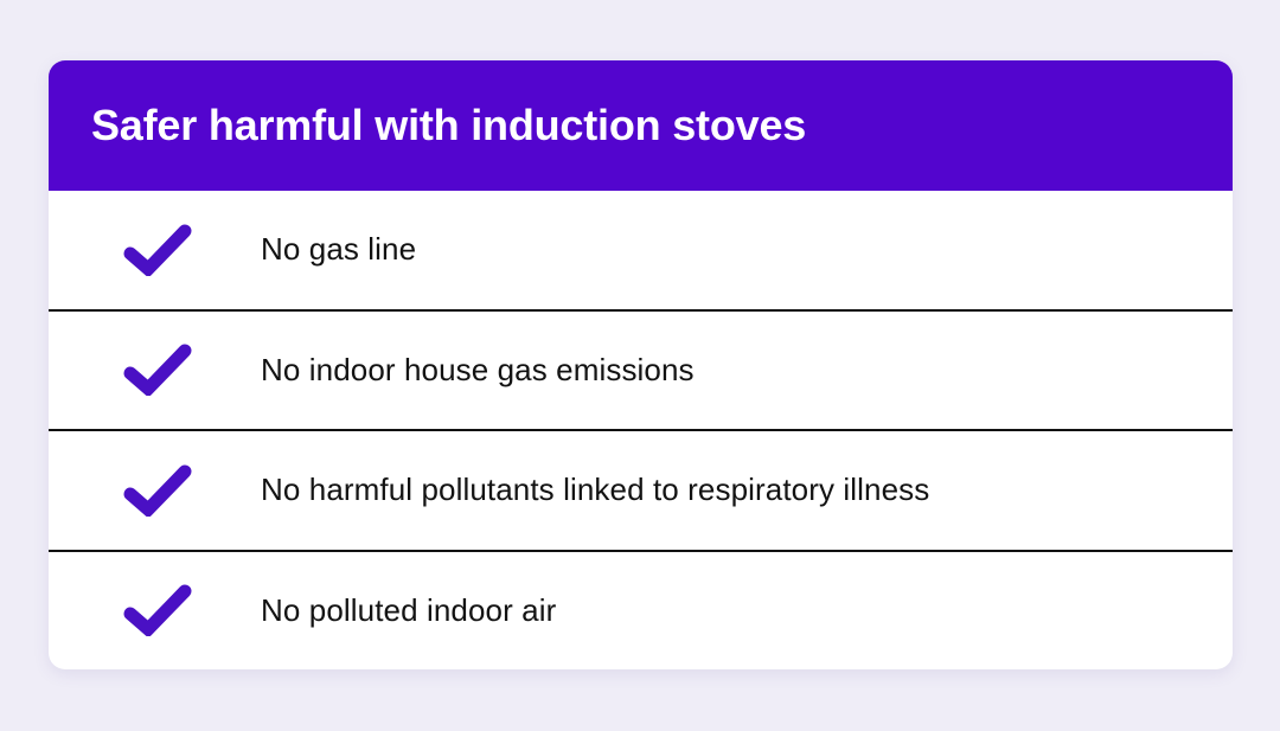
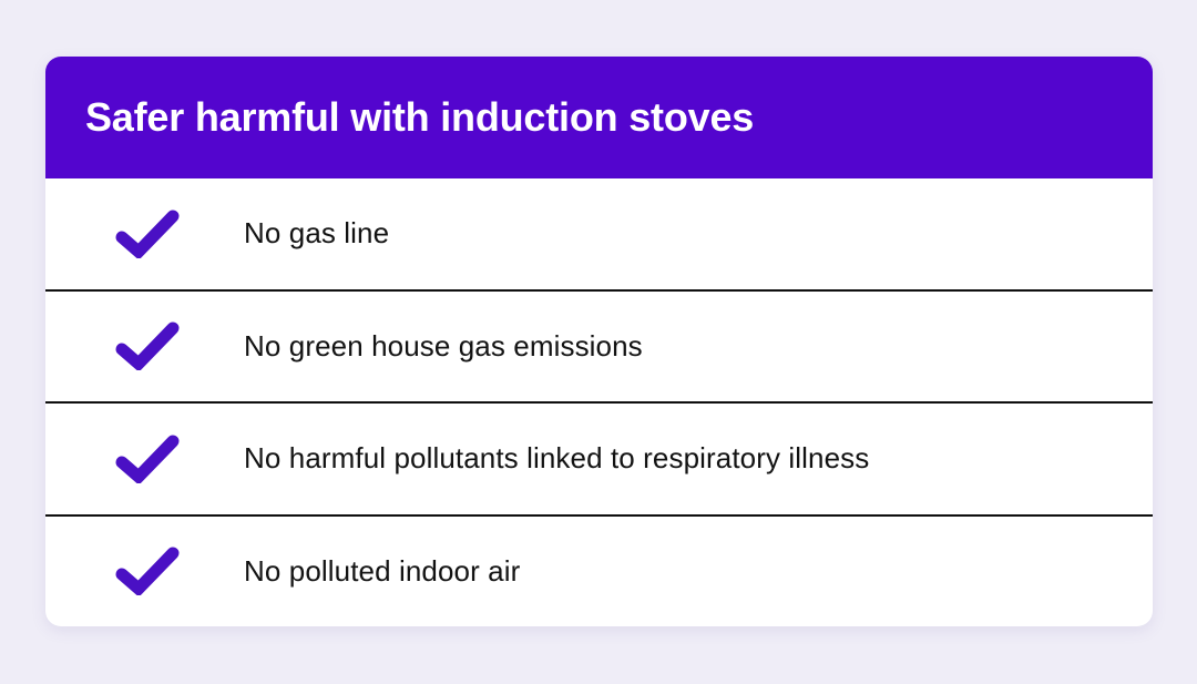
  Safer harmful with induction stoves
  No gas line
- No indoor house gas emissions
+ No green house gas emissions
  No harmful pollutants linked to respiratory illness
  No polluted indoor air
